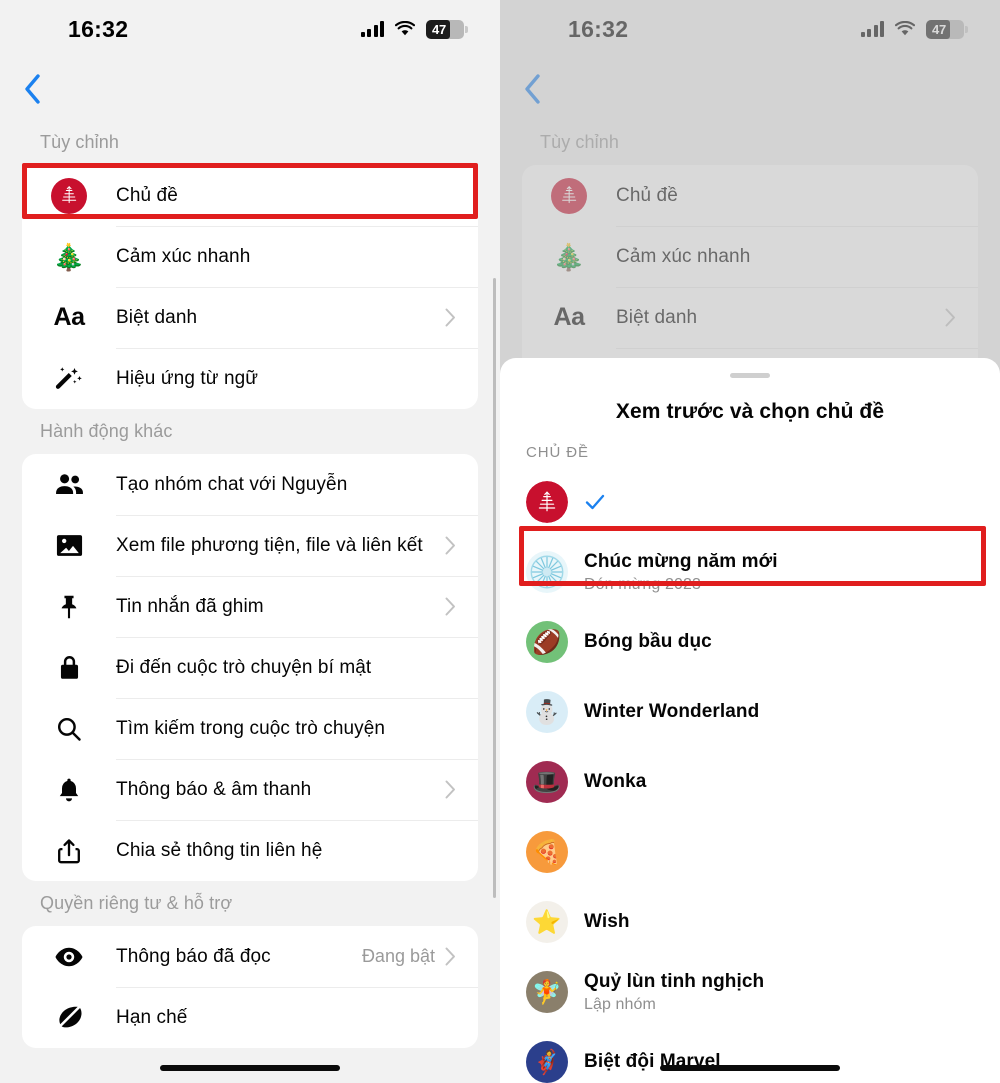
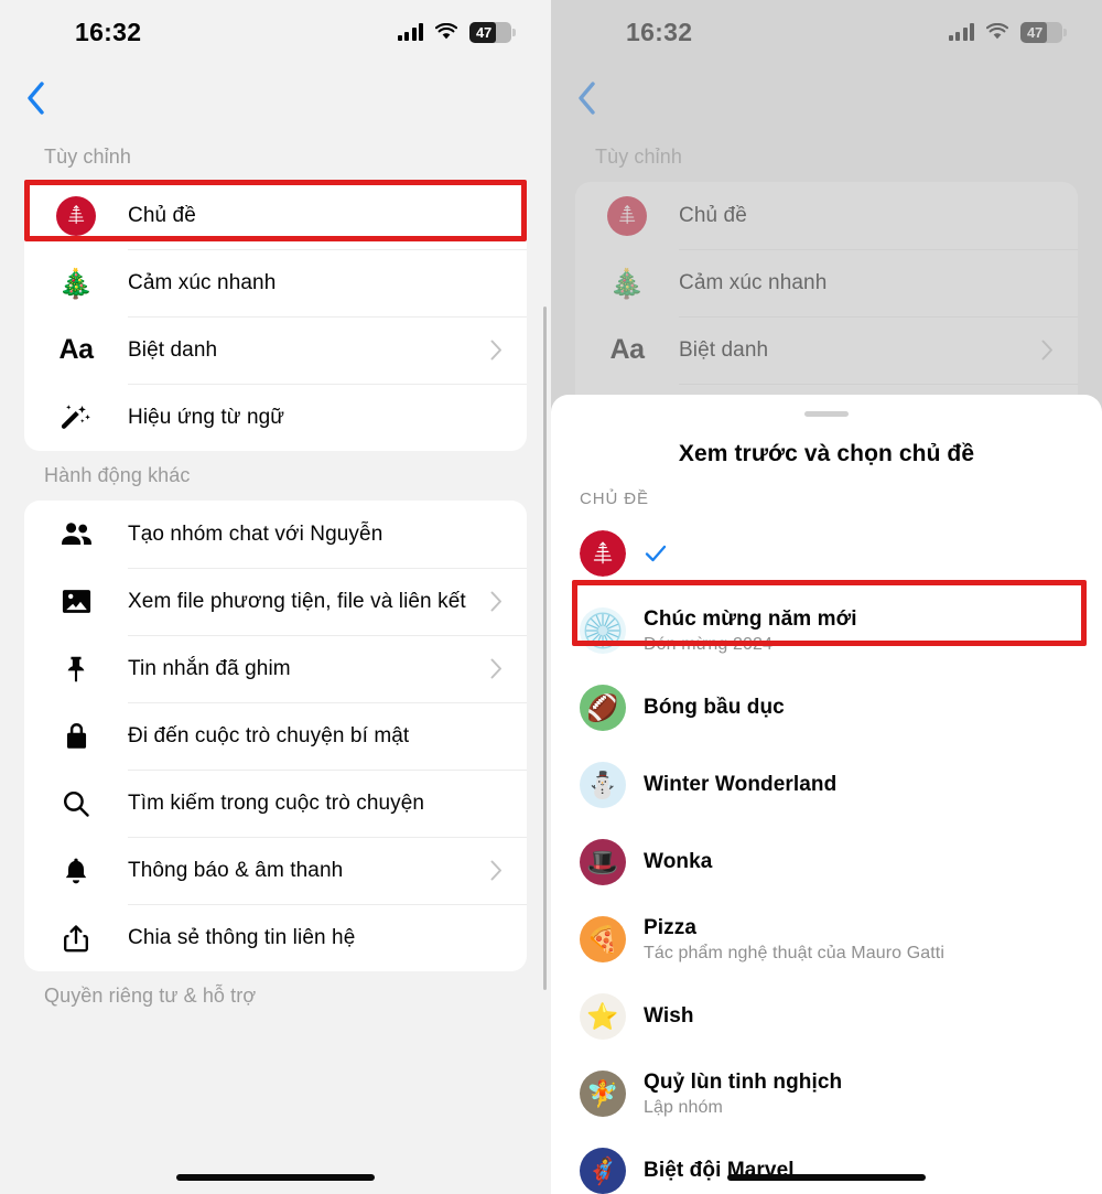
  16:32
  47
  Tùy chỉnh
  Chủ đề
  🎄
  Cảm xúc nhanh
  Aa
  Biệt danh
  Hiệu ứng từ ngữ
  Hành động khác
  Tạo nhóm chat với Nguyễn
  Xem file phương tiện, file và liên kết
  Tin nhắn đã ghim
  Đi đến cuộc trò chuyện bí mật
  Tìm kiếm trong cuộc trò chuyện
  Thông báo & âm thanh
  Chia sẻ thông tin liên hệ
  Quyền riêng tư & hỗ trợ
- Thông báo đã đọc
- Đang bật
- Hạn chế
  16:32
  47
  Tùy chỉnh
  Chủ đề
  🎄
  Cảm xúc nhanh
  Aa
  Biệt danh
  Xem trước và chọn chủ đề
  CHỦ ĐỀ
  Chúc mừng năm mới
- Đón mừng 2023
+ Đón mừng 2024
  🏈
  Bóng bầu dục
  ⛄
  Winter Wonderland
  🎩
  Wonka
  🍕
+ Pizza
+ Tác phẩm nghệ thuật của Mauro Gatti
  ⭐
  Wish
  🧚
  Quỷ lùn tinh nghịch
  Lập nhóm
  🦸
  Biệt đội Marvel
